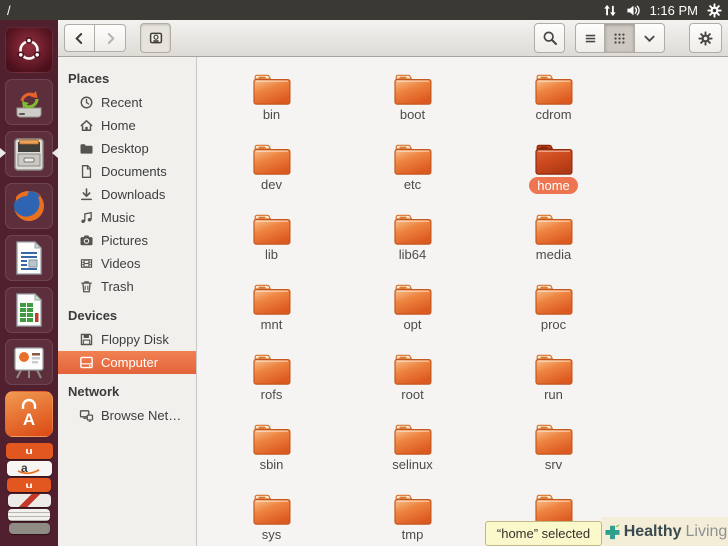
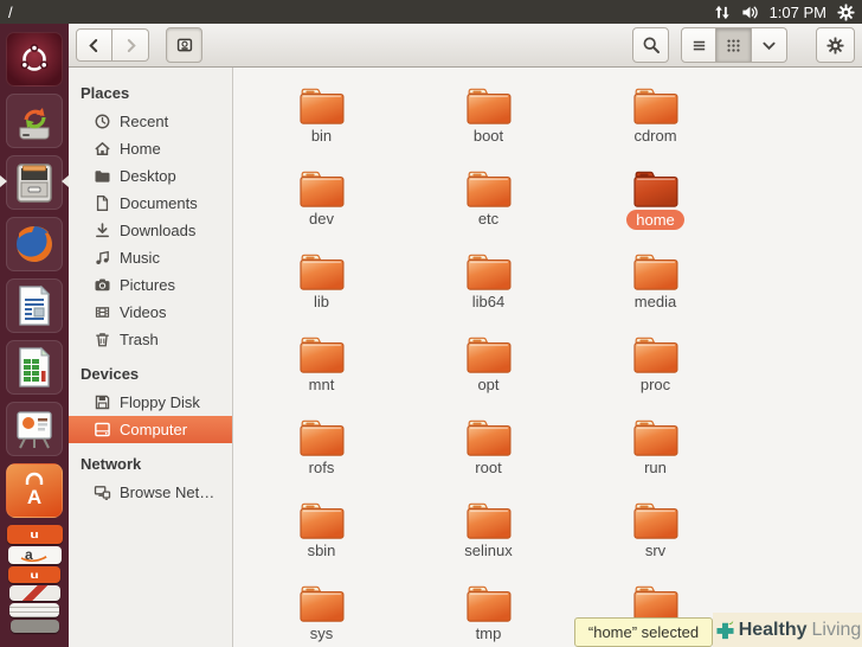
  /
- 1:16 PM
+ 1:07 PM
  A
  u
  a
  u
  Places
  Recent
  Home
  Desktop
  Documents
  Downloads
  Music
  Pictures
  Videos
  Trash
  Devices
  Floppy Disk
  Computer
  Network
  Browse Net…
  bin
  boot
  cdrom
  dev
  etc
  home
  lib
  lib64
  media
  mnt
  opt
  proc
  rofs
  root
  run
  sbin
  selinux
  srv
  sys
  tmp
  “home” selected
  Healthy
  Living
